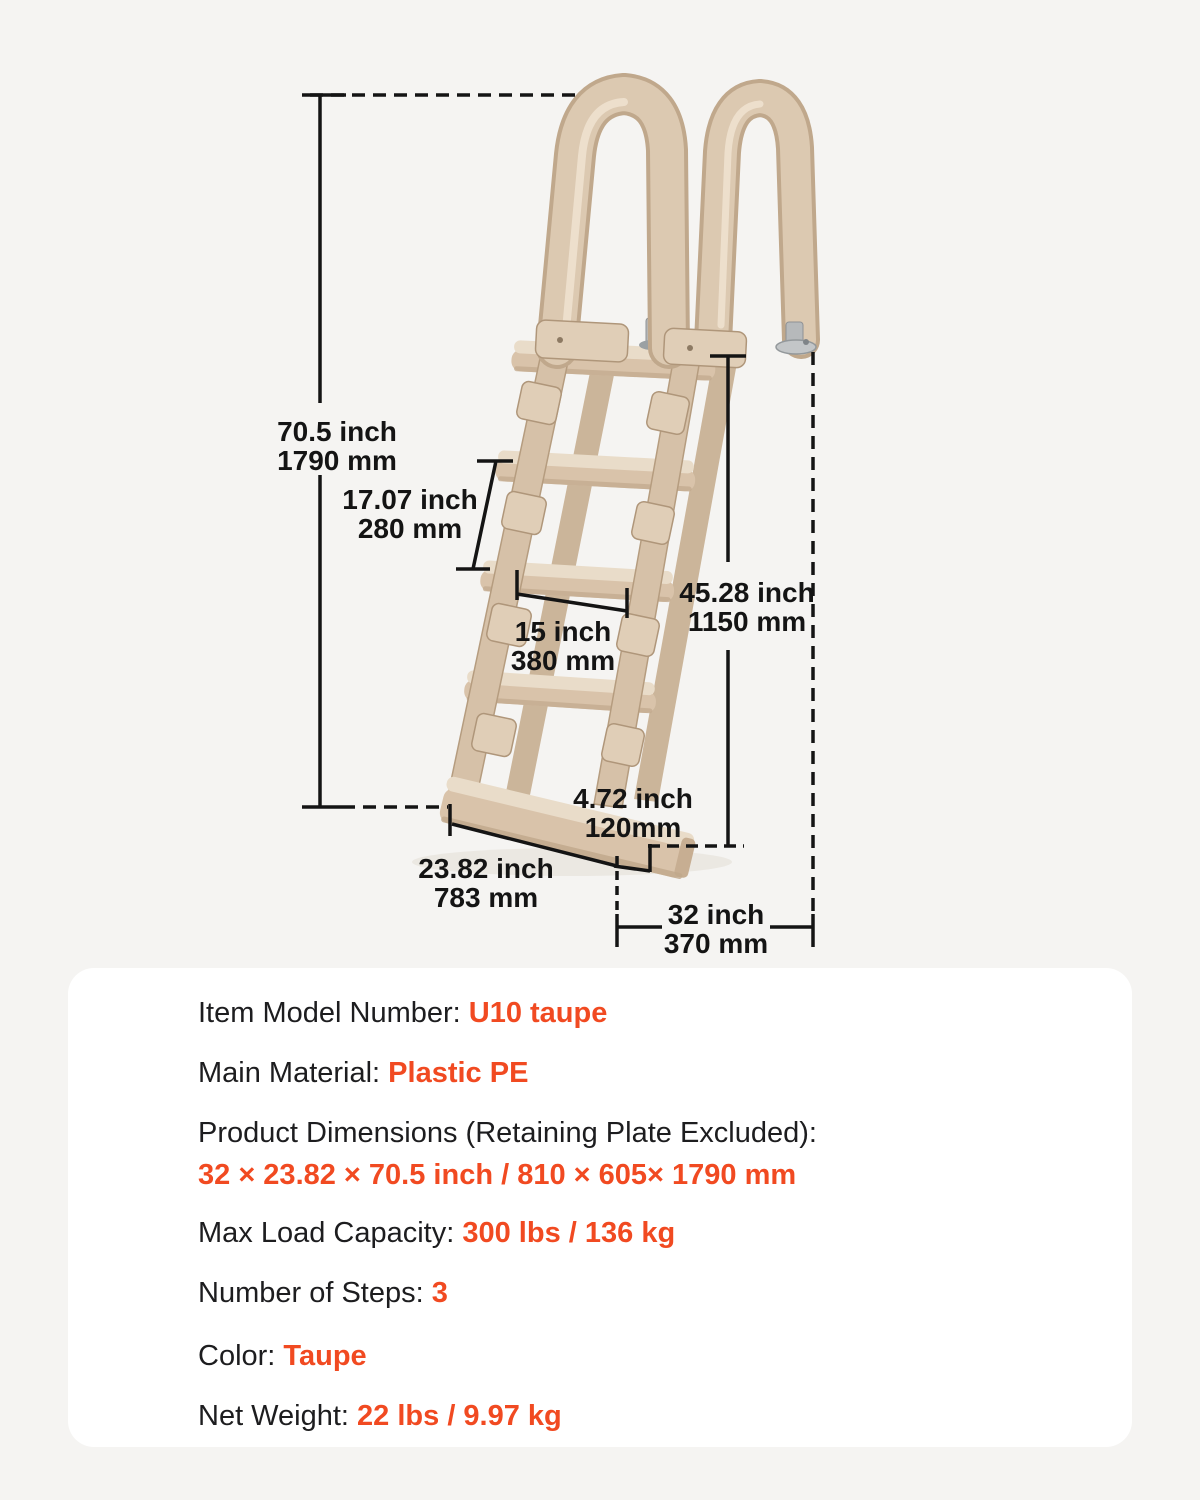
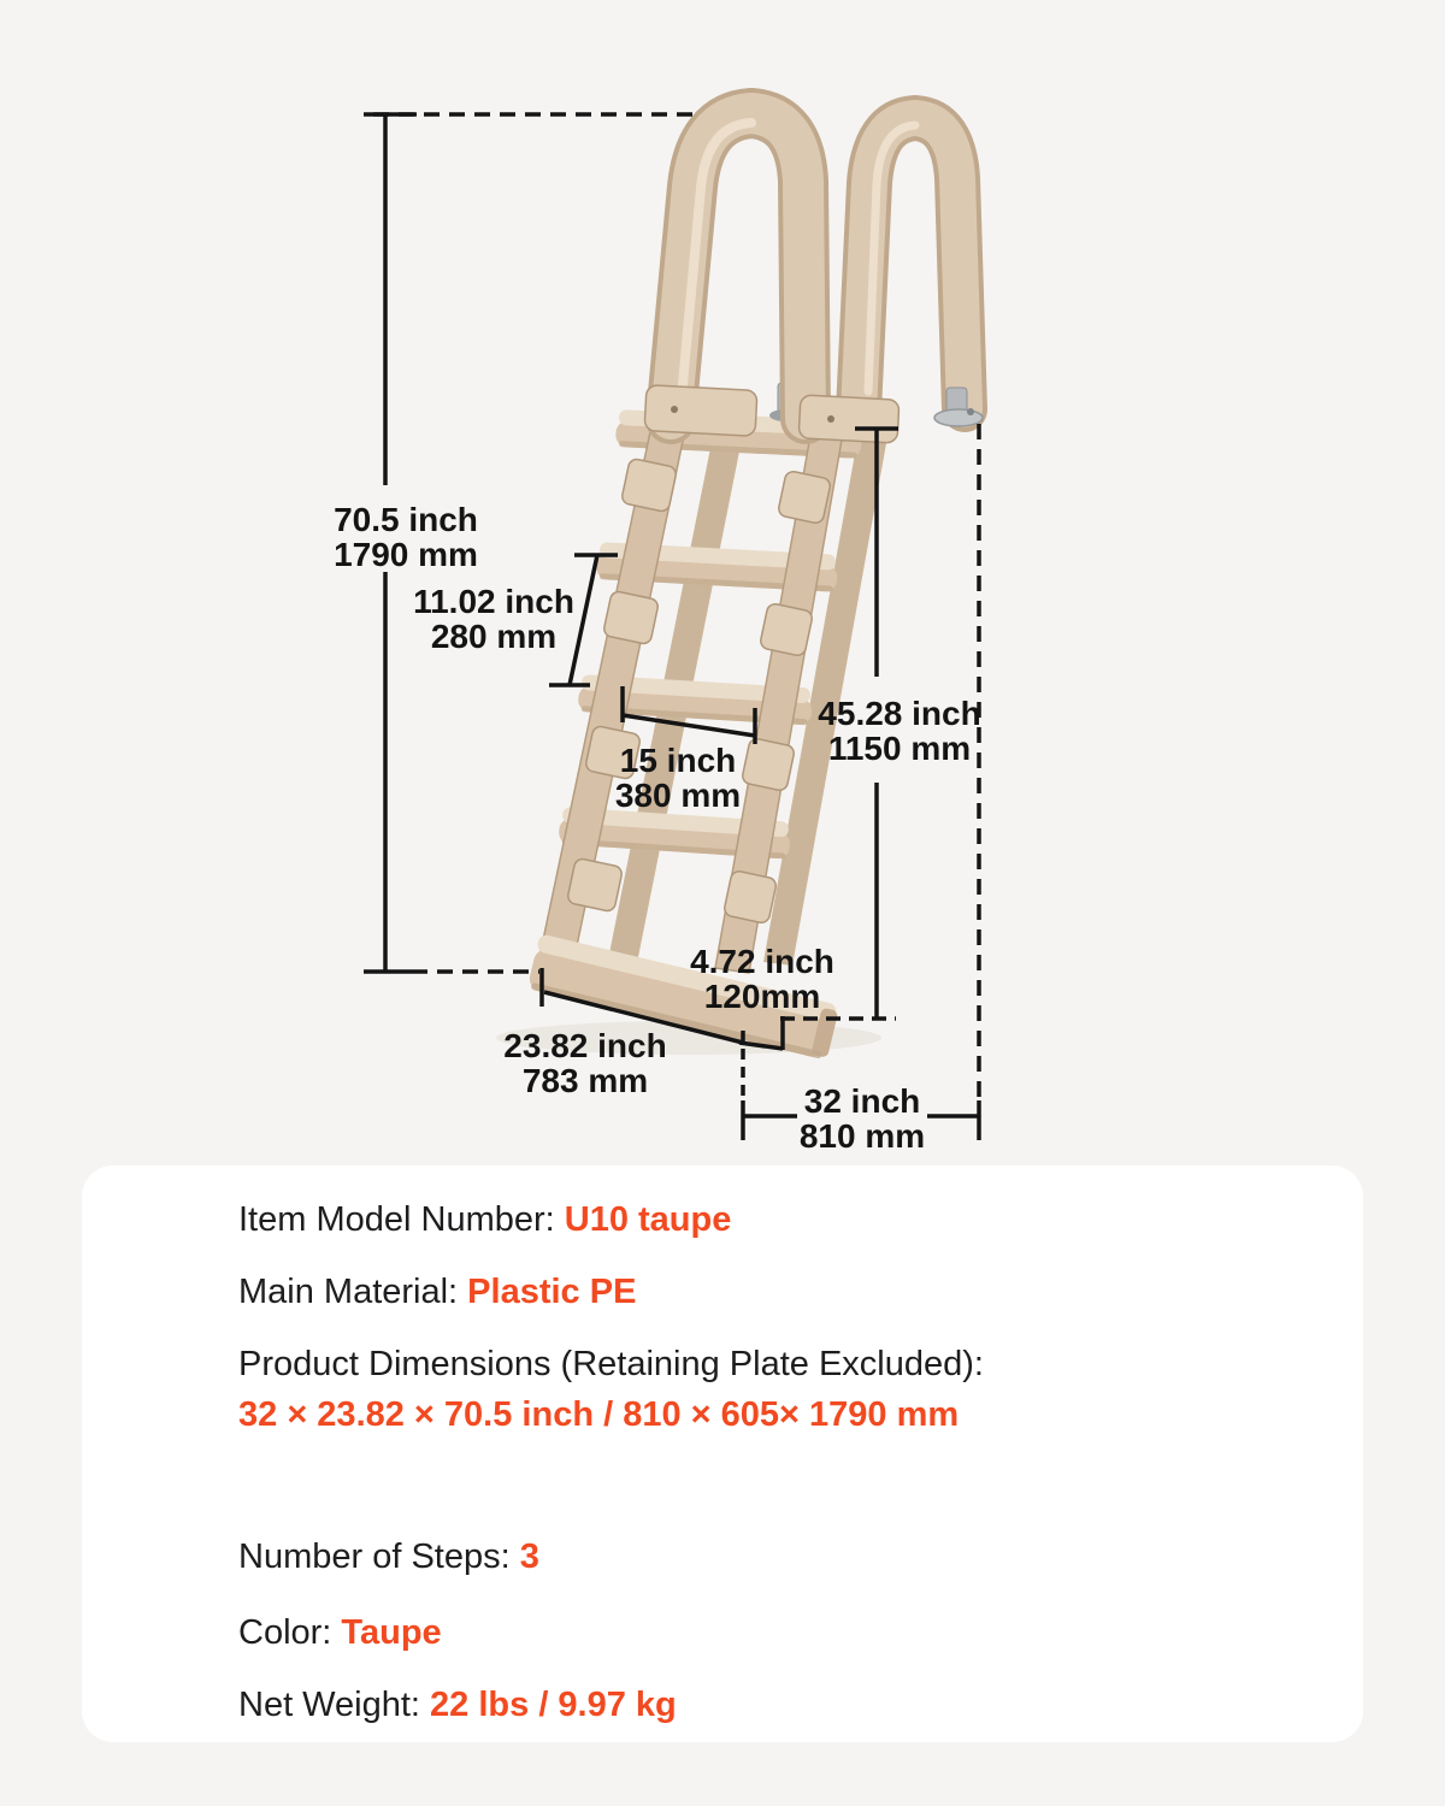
  70.5 inch
  1790 mm
- 17.07 inch
+ 11.02 inch
  280 mm
  15 inch
  380 mm
  45.28 inch
  1150 mm
  4.72 inch
  120mm
  23.82 inch
  783 mm
  32 inch
- 370 mm
+ 810 mm
  Item Model Number: U10 taupe
  Main Material: Plastic PE
  Product Dimensions (Retaining Plate Excluded):
  32 × 23.82 × 70.5 inch / 810 × 605× 1790 mm
- Max Load Capacity: 300 lbs / 136 kg
  Number of Steps: 3
  Color: Taupe
  Net Weight: 22 lbs / 9.97 kg
